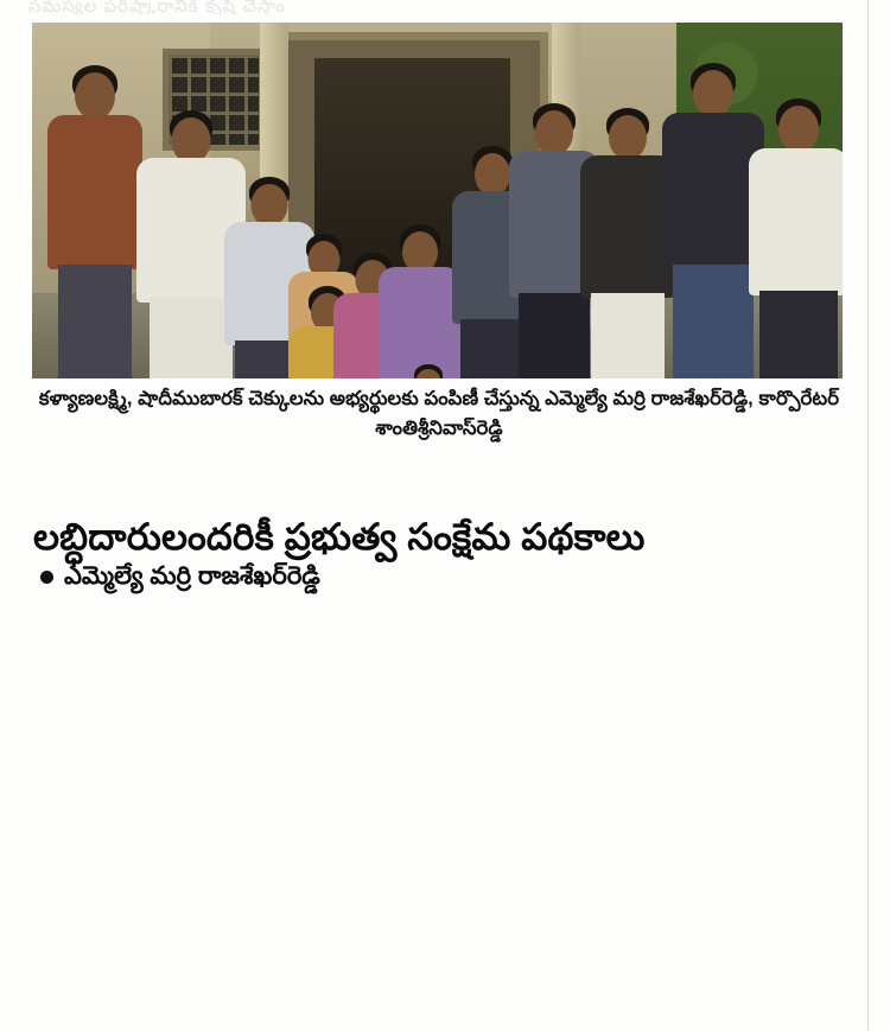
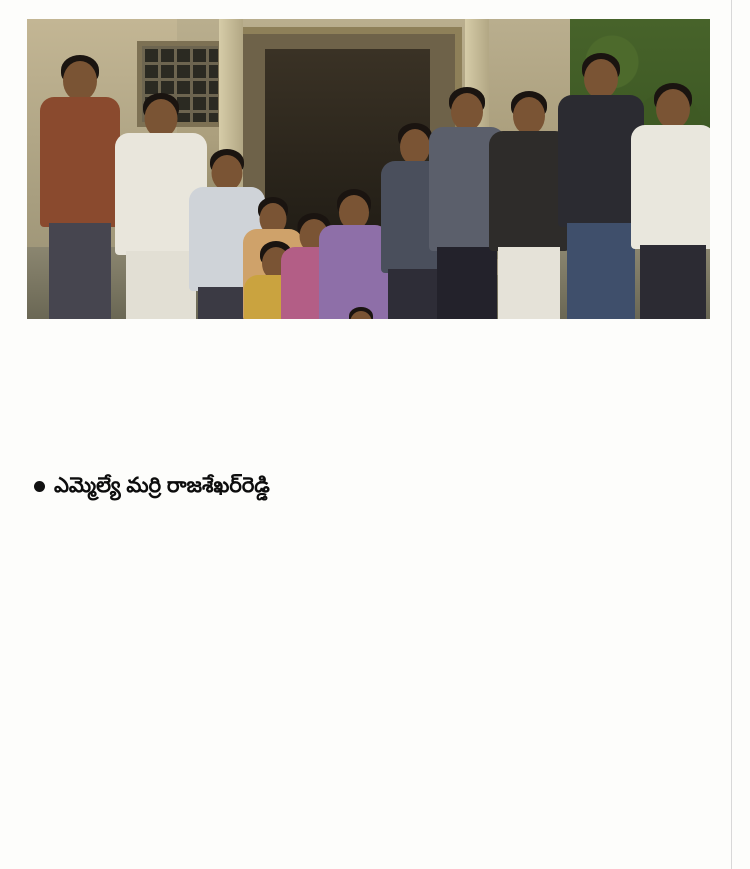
- సమస్యల పరిష్కారానికి కృషి చేస్తాం
- కళ్యాణలక్ష్మి, షాదీముబారక్ చెక్కులను అభ్యర్థులకు పంపిణీ చేస్తున్న ఎమ్మెల్యే మర్రి రాజశేఖర్‌రెడ్డి, కార్పొరేటర్ శాంతిశ్రీనివాస్‌రెడ్డి
- లబ్ధిదారులందరికీ ప్రభుత్వ సంక్షేమ పథకాలు
  ఎమ్మెల్యే మర్రి రాజశేఖర్‌రెడ్డి
